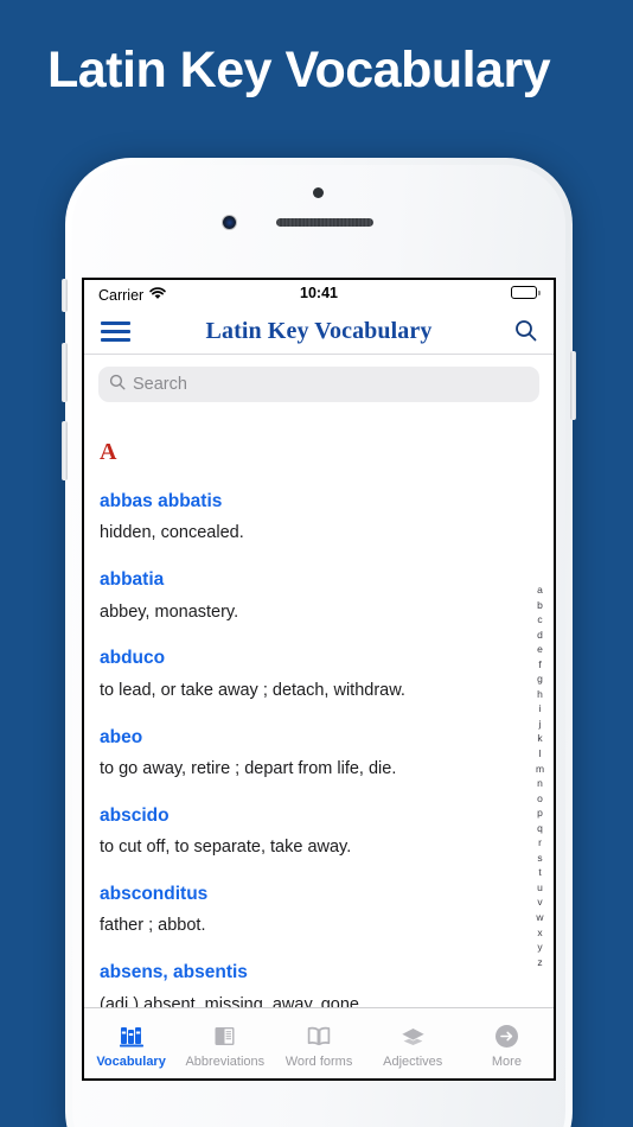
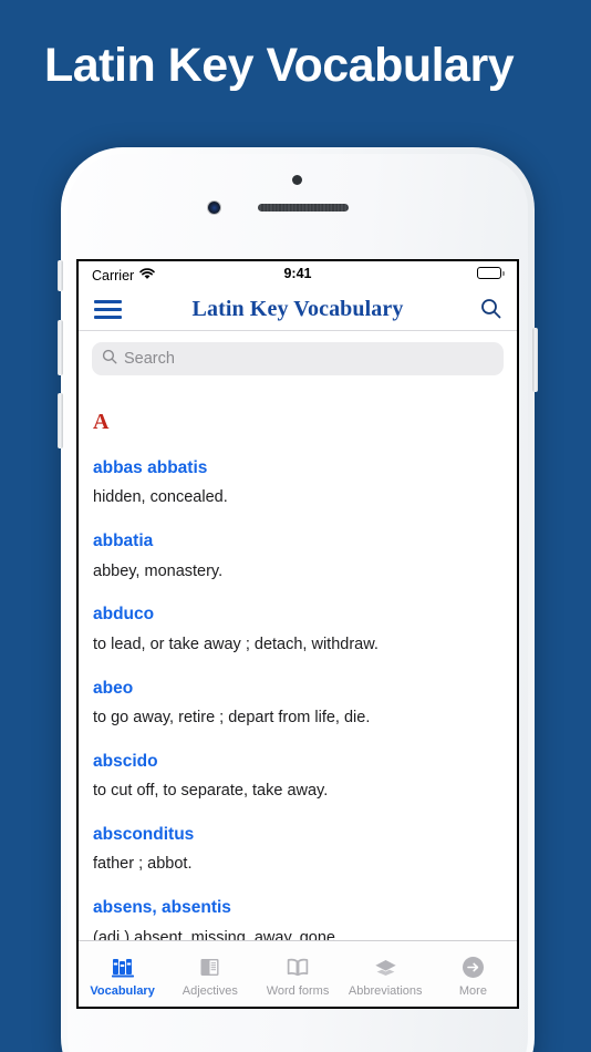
  Latin Key Vocabulary
  Carrier
- 10:41
+ 9:41
  Latin Key Vocabulary
  Search
  A
  abbas abbatis
  hidden, concealed.
  abbatia
  abbey, monastery.
  abduco
  to lead, or take away ; detach, withdraw.
  abeo
  to go away, retire ; depart from life, die.
  abscido
  to cut off, to separate, take away.
  absconditus
  father ; abbot.
  absens, absentis
  (adj.) absent, missing, away, gone.
- a
- b
- c
- d
- e
- f
- g
- h
- i
- j
- k
- l
- m
- n
- o
- p
- q
- r
- s
- t
- u
- v
- w
- x
- y
- z
  Vocabulary
- Abbreviations
+ Adjectives
  Word forms
- Adjectives
+ Abbreviations
  More
